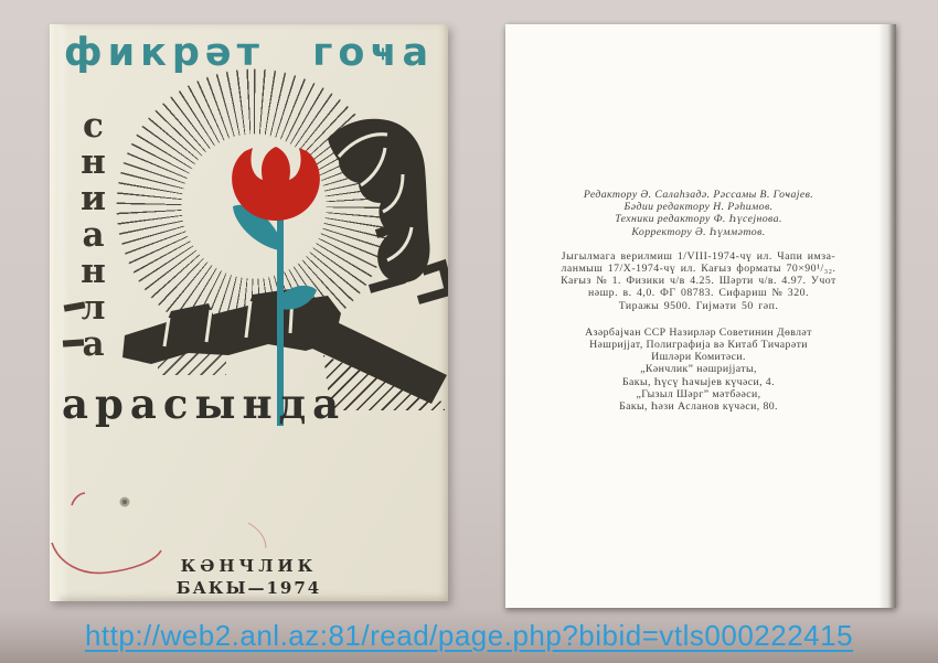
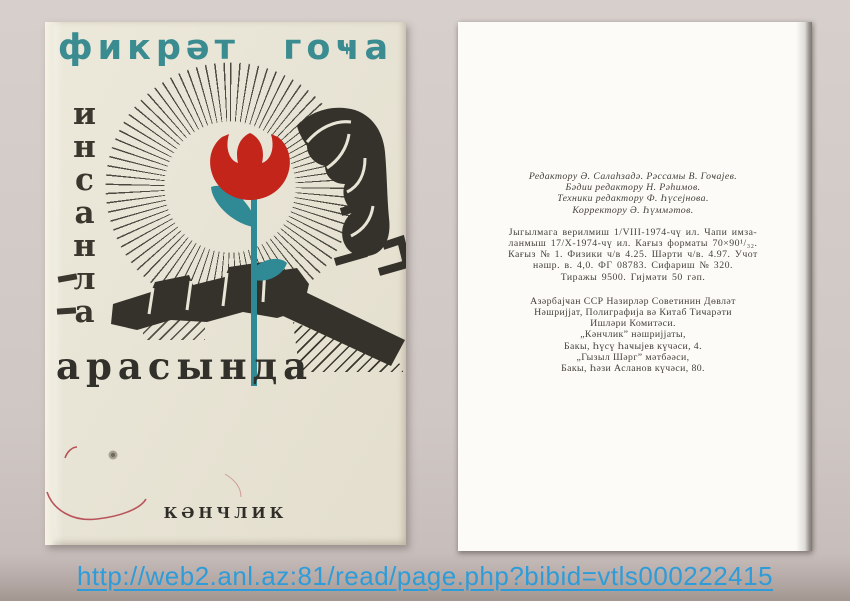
  фикрәт гоҹа
- с
+ и
  н
- и
+ с
  а
  н
  л
  а
  арасында
  КӘНЧЛИК
- БАКЫ—1974
  Редактору Ә. Салаһзадә. Рәссамы В. Гоҹајев.
  Бәдии редактору Н. Рәһимов.
  Техники редактору Ф. Һүсејнова.
  Корректору Ә. Һүммәтов.
  Јыгылмага верилмиш 1/VIII-1974-чү ил. Чапи имза-
  ланмыш 17/X-1974-чү ил. Кағыз форматы 70×90¹/₃₂.
  Кағыз № 1. Физики ч/в 4.25. Шәрти ч/в. 4.97. Учот
  нәшр. в. 4,0. ФГ 08783. Сифариш № 320.
  Тиражы 9500. Гијмәти 50 гәп.
  Азәрбајҹан ССР Назирләр Советинин Дөвләт
  Нәшријјат, Полиграфија вә Китаб Тиҹарәти
  Ишләри Комитәси.
  „Кәнчлик” нәшријјаты,
  Бакы, Һүсү Һаҹыјев күчәси, 4.
  „Гызыл Шәрг” мәтбәәси,
  Бакы, Һәзи Асланов күчәси, 80.
  http://web2.anl.az:81/read/page.php?bibid=vtls000222415
